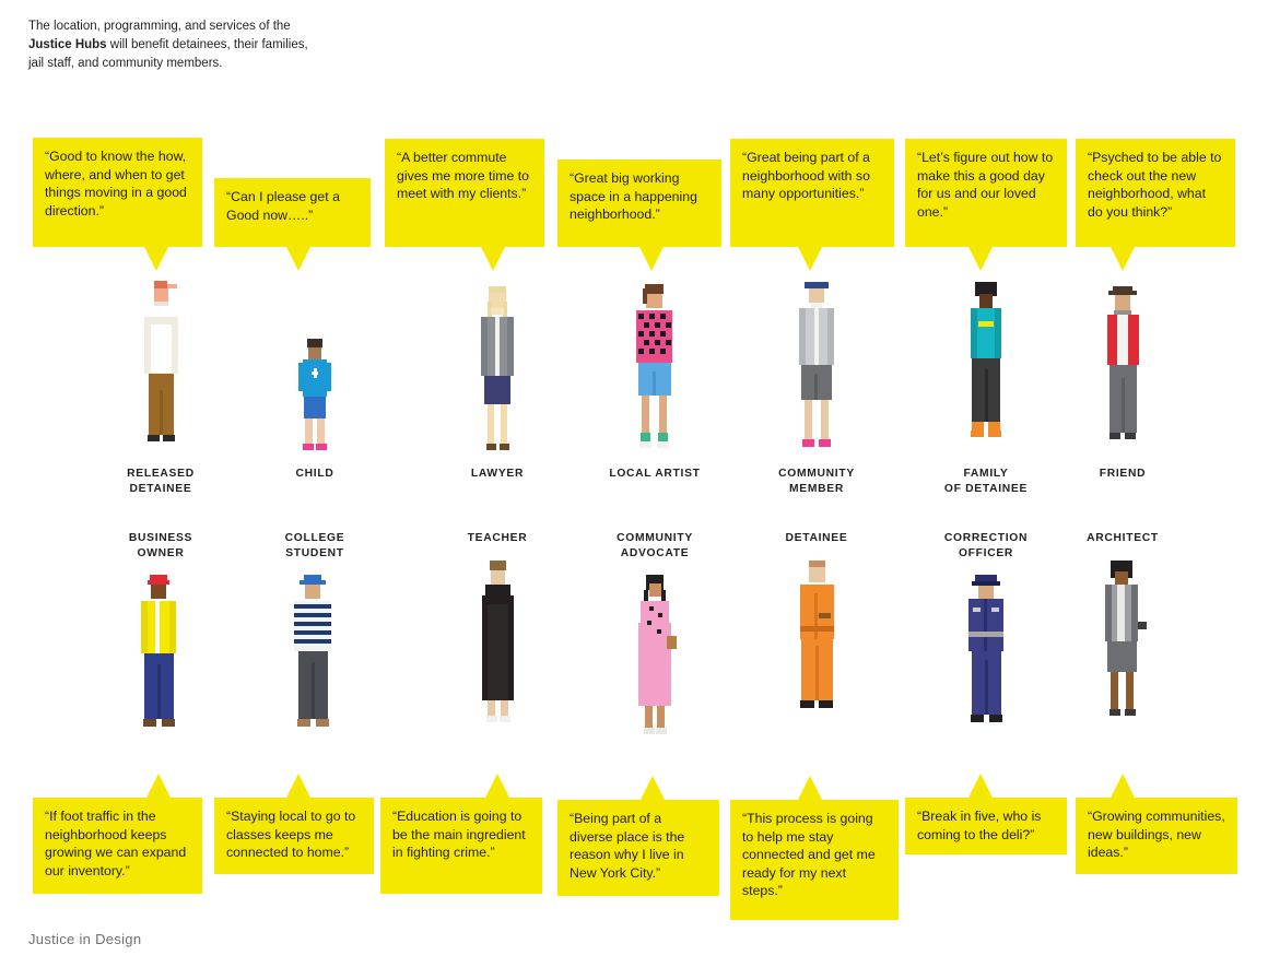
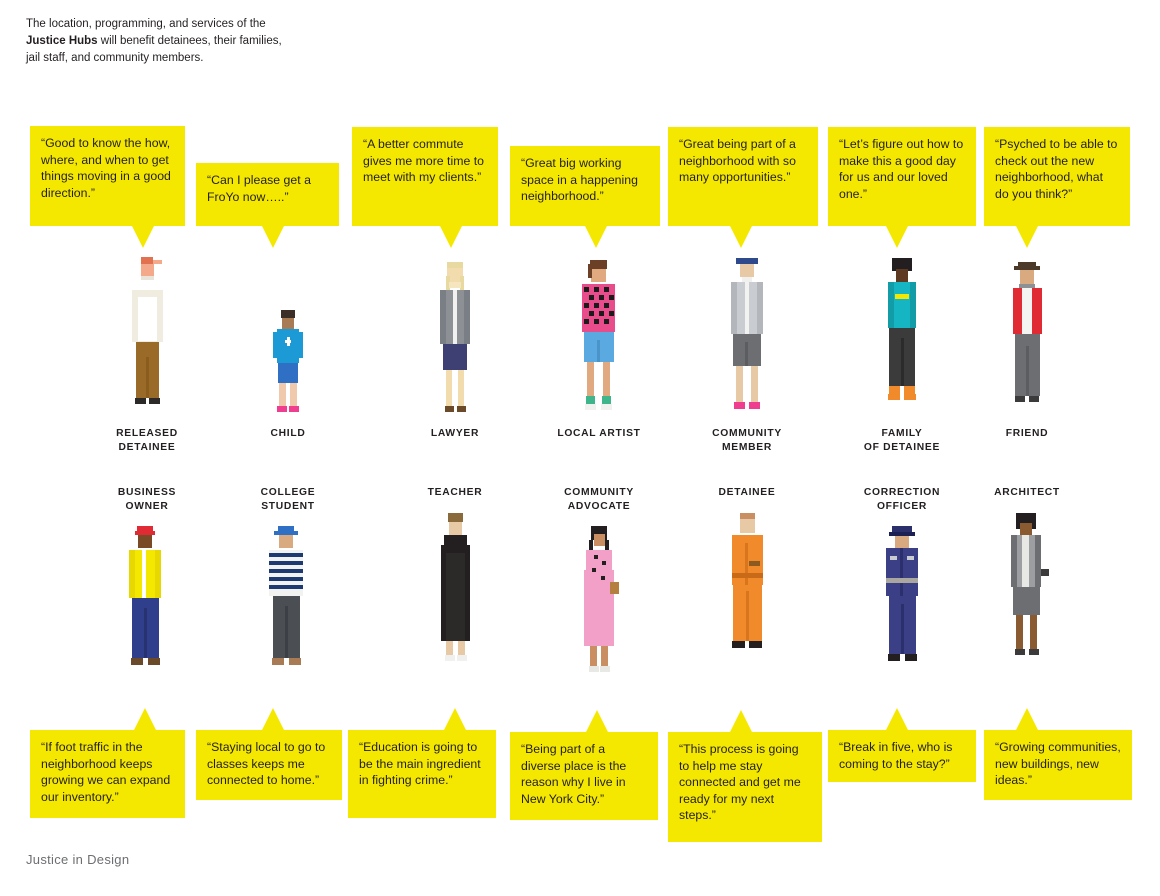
  The location, programming, and services of the
  Justice Hubs will benefit detainees, their families,
  jail staff, and community members.
  “Good to know the how, where, and when to get things moving in a good direction.”
- “Can I please get a Good now…..”
+ “Can I please get a FroYo now…..”
  “A better commute gives me more time to meet with my clients.”
  “Great big working space in a happening neighborhood.”
  “Great being part of a neighborhood with so many opportunities.”
  “Let’s figure out how to make this a good day for us and our loved one.”
  “Psyched to be able to check out the new neighborhood, what do you think?”
  RELEASED
  DETAINEE
  CHILD
  LAWYER
  LOCAL ARTIST
  COMMUNITY
  MEMBER
  FAMILY
  OF DETAINEE
  FRIEND
  BUSINESS
  OWNER
  COLLEGE
  STUDENT
  TEACHER
  COMMUNITY
  ADVOCATE
  DETAINEE
  CORRECTION
  OFFICER
  ARCHITECT
  “If foot traffic in the neighborhood keeps growing we can expand our inventory.”
  “Staying local to go to classes keeps me connected to home.”
  “Education is going to be the main ingredient in fighting crime.”
  “Being part of a diverse place is the reason why I live in New York City.”
  “This process is going to help me stay connected and get me ready for my next steps.”
- “Break in five, who is coming to the deli?”
+ “Break in five, who is coming to the stay?”
  “Growing communities, new buildings, new ideas.”
  Justice in Design
